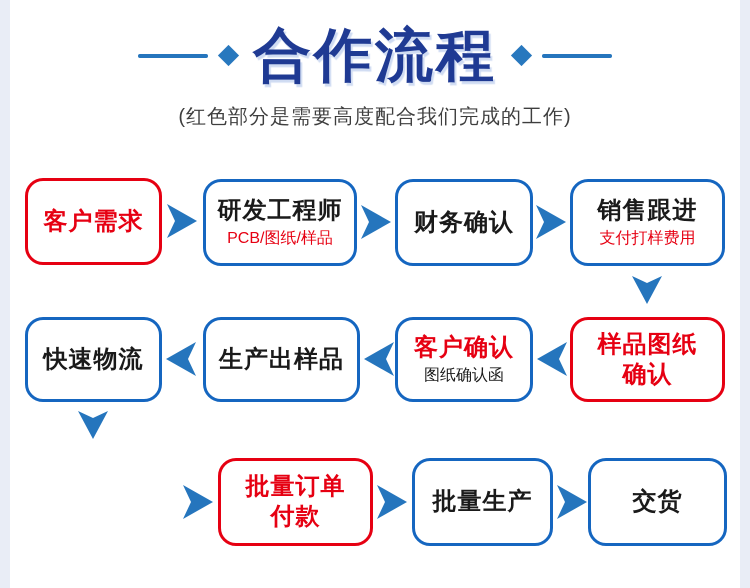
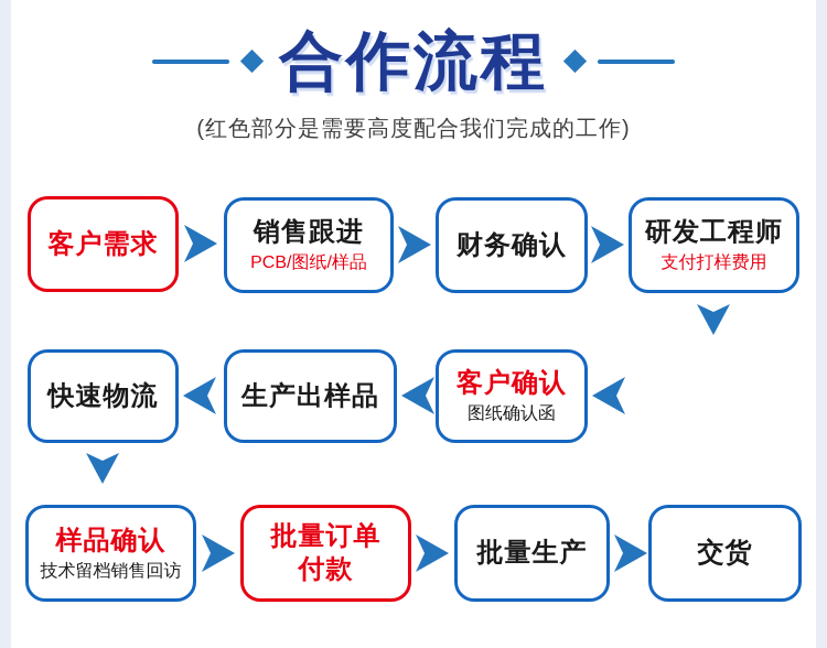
  合作流程
  (红色部分是需要高度配合我们完成的工作)
  客户需求
- 研发工程师
+ 销售跟进
  PCB/图纸/样品
  财务确认
- 销售跟进
+ 研发工程师
  支付打样费用
- 样品图纸
- 确认
  客户确认
  图纸确认函
  生产出样品
  快速物流
+ 样品确认
+ 技术留档销售回访
  批量订单
  付款
  批量生产
  交货
